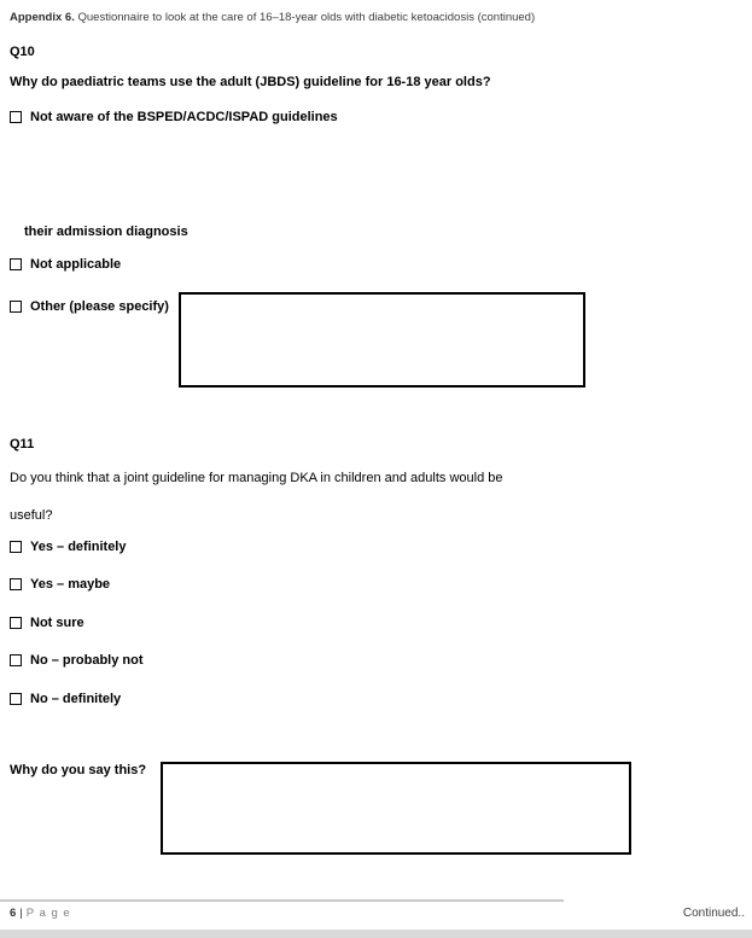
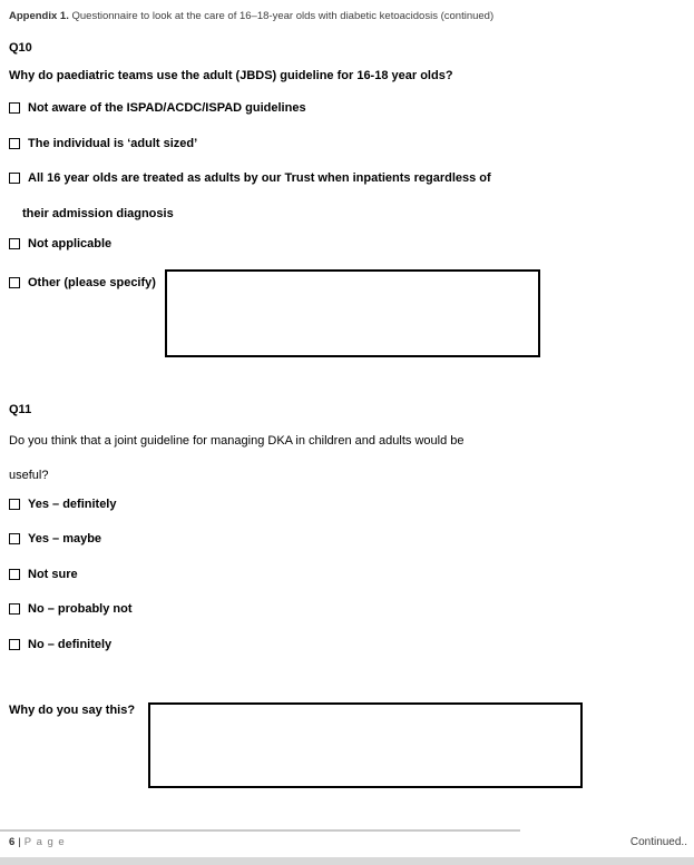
- Appendix 6. Questionnaire to look at the care of 16–18-year olds with diabetic ketoacidosis (continued)
+ Appendix 1. Questionnaire to look at the care of 16–18-year olds with diabetic ketoacidosis (continued)
  Q10
  Why do paediatric teams use the adult (JBDS) guideline for 16-18 year olds?
- Not aware of the BSPED/ACDC/ISPAD guidelines
+ Not aware of the ISPAD/ACDC/ISPAD guidelines
+ The individual is ‘adult sized’
+ All 16 year olds are treated as adults by our Trust when inpatients regardless of
  their admission diagnosis
  Not applicable
  Other (please specify)
  Q11
  Do you think that a joint guideline for managing DKA in children and adults would be
  useful?
  Yes – definitely
  Yes – maybe
  Not sure
  No – probably not
  No – definitely
  Why do you say this?
  6 | P a g e
  Continued..
